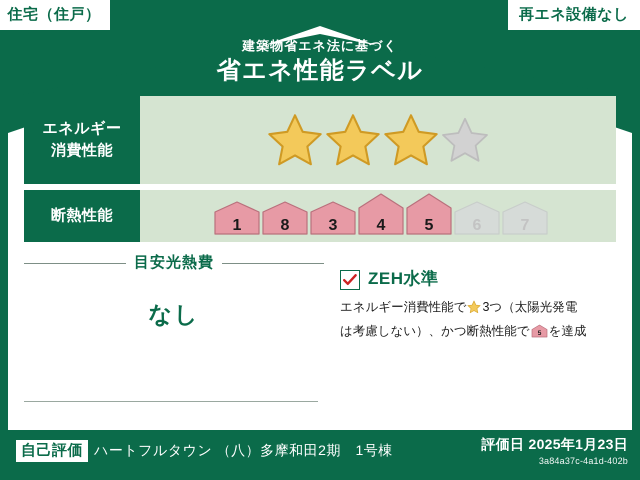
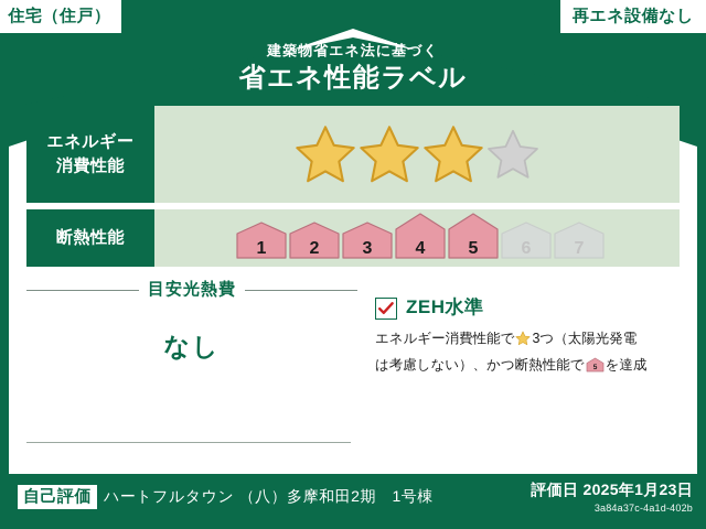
  住宅（住戸）
  再エネ設備なし
  建築物省エネ法に基づく
  省エネ性能ラベル
  エネルギー
  消費性能
  断熱性能
  1
- 8
+ 2
  3
  4
  5
  6
  7
  目安光熱費
  なし
  ZEH水準
  エネルギー消費性能で 3つ（太陽光発電
  は考慮しない）、かつ断熱性能で
  を達成
  自己評価
  ハートフルタウン （八）多摩和田2期 1号棟
  評価日 2025年1月23日
  3a84a37c-4a1d-402b
